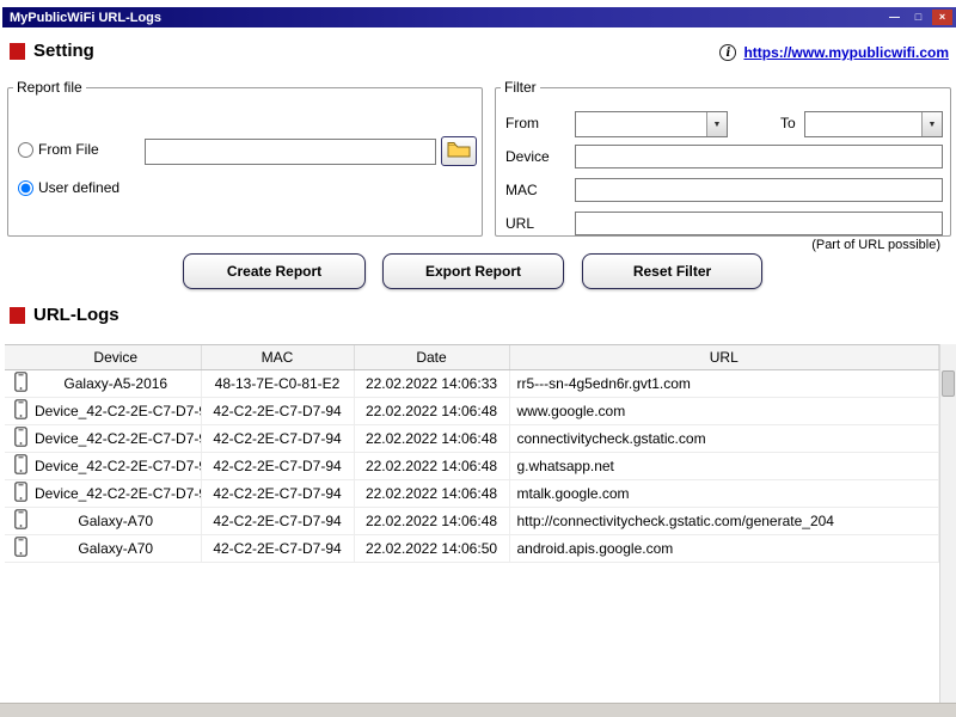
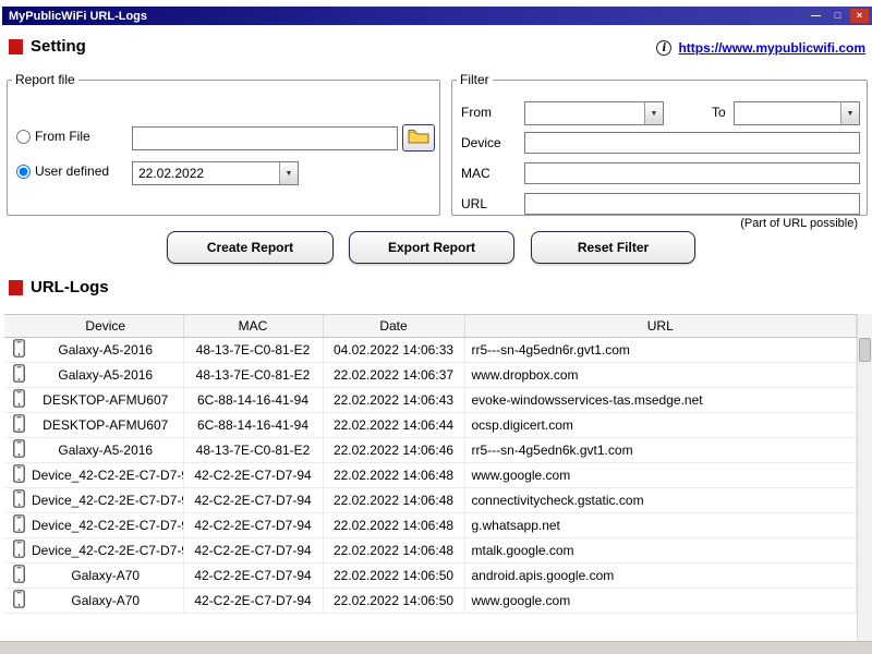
  MyPublicWiFi URL-Logs
  —
  □
  ×
  Setting
  i
  https://www.mypublicwifi.com
  Report file
  From File
  User defined
+ 22.02.2022
  Filter
  From
  To
  Device
  MAC
  URL
  (Part of URL possible)
  Create Report
  Export Report
  Reset Filter
  URL-Logs
  	Device	MAC	Date	URL
- 	Galaxy-A5-2016	48-13-7E-C0-81-E2	22.02.2022 14:06:33	rr5---sn-4g5edn6r.gvt1.com
+ 	Galaxy-A5-2016	48-13-7E-C0-81-E2	04.02.2022 14:06:33	rr5---sn-4g5edn6r.gvt1.com
+ 	Galaxy-A5-2016	48-13-7E-C0-81-E2	22.02.2022 14:06:37	www.dropbox.com
+ 	DESKTOP-AFMU607	6C-88-14-16-41-94	22.02.2022 14:06:43	evoke-windowsservices-tas.msedge.net
+ 	DESKTOP-AFMU607	6C-88-14-16-41-94	22.02.2022 14:06:44	ocsp.digicert.com
+ 	Galaxy-A5-2016	48-13-7E-C0-81-E2	22.02.2022 14:06:46	rr5---sn-4g5edn6k.gvt1.com
  	Device_42-C2-2E-C7-D7-	42-C2-2E-C7-D7-94	22.02.2022 14:06:48	www.google.com
  	Device_42-C2-2E-C7-D7-	42-C2-2E-C7-D7-94	22.02.2022 14:06:48	connectivitycheck.gstatic.com
  	Device_42-C2-2E-C7-D7-	42-C2-2E-C7-D7-94	22.02.2022 14:06:48	g.whatsapp.net
  	Device_42-C2-2E-C7-D7-	42-C2-2E-C7-D7-94	22.02.2022 14:06:48	mtalk.google.com
- 	Galaxy-A70	42-C2-2E-C7-D7-94	22.02.2022 14:06:48	http://connectivitycheck.gstatic.com/generate_204
  	Galaxy-A70	42-C2-2E-C7-D7-94	22.02.2022 14:06:50	android.apis.google.com
+ 	Galaxy-A70	42-C2-2E-C7-D7-94	22.02.2022 14:06:50	www.google.com
